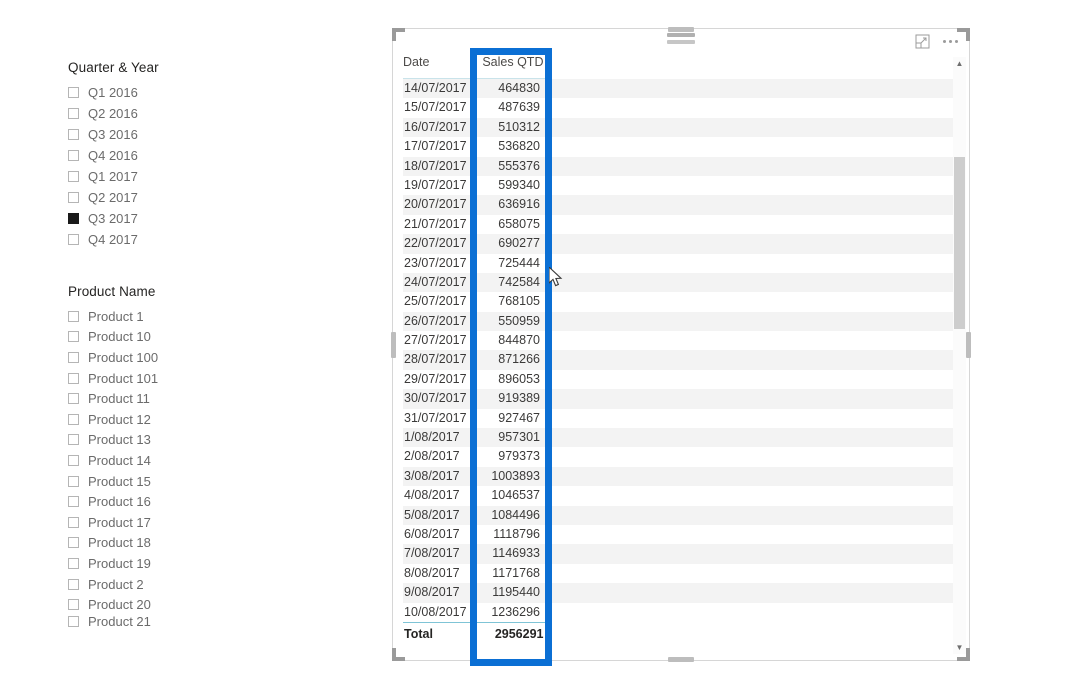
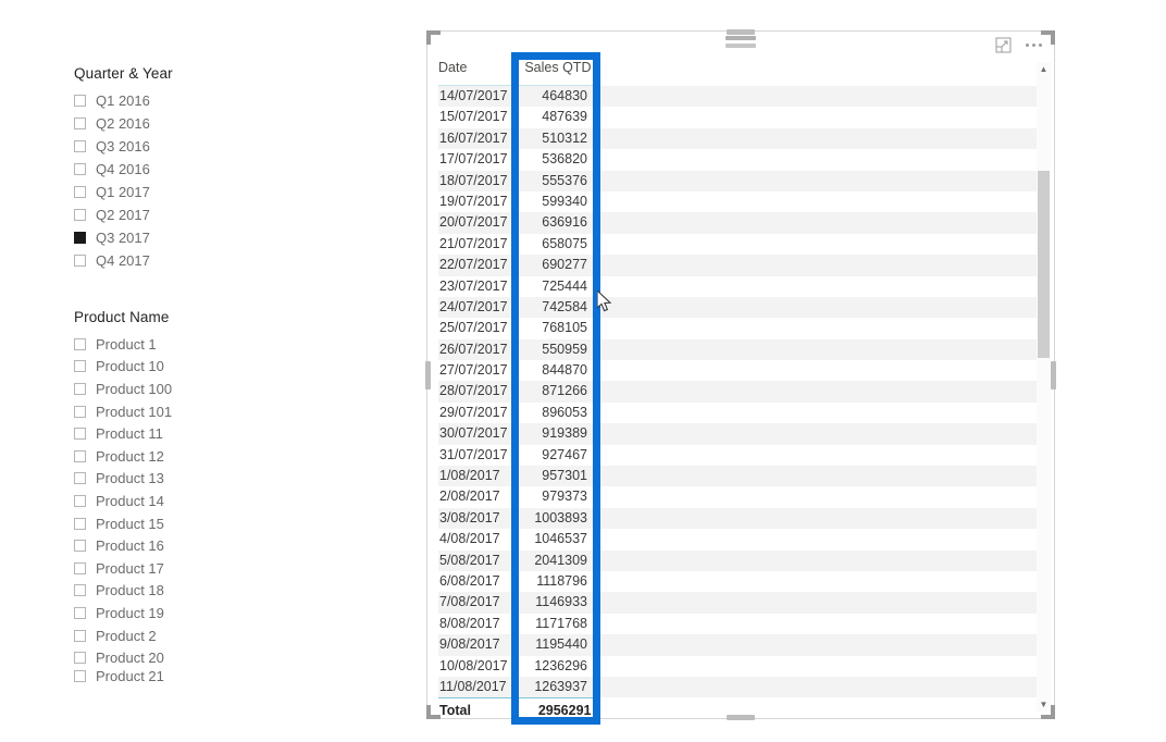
  Quarter & Year
  Q1 2016
  Q2 2016
  Q3 2016
  Q4 2016
  Q1 2017
  Q2 2017
  Q3 2017
  Q4 2017
  Product Name
  Product 1
  Product 10
  Product 100
  Product 101
  Product 11
  Product 12
  Product 13
  Product 14
  Product 15
  Product 16
  Product 17
  Product 18
  Product 19
  Product 2
  Product 20
  Product 21
  Date Sales QTD
  14/07/2017 464830
  15/07/2017 487639
  16/07/2017 510312
  17/07/2017 536820
  18/07/2017 555376
  19/07/2017 599340
  20/07/2017 636916
  21/07/2017 658075
  22/07/2017 690277
  23/07/2017 725444
  24/07/2017 742584
  25/07/2017 768105
  26/07/2017 550959
  27/07/2017 844870
  28/07/2017 871266
  29/07/2017 896053
  30/07/2017 919389
  31/07/2017 927467
  1/08/2017 957301
  2/08/2017 979373
  3/08/2017 1003893
  4/08/2017 1046537
- 5/08/2017 1084496
+ 5/08/2017 2041309
  6/08/2017 1118796
  7/08/2017 1146933
  8/08/2017 1171768
  9/08/2017 1195440
  10/08/2017 1236296
+ 11/08/2017 1263937
  Total 2956291
  ▲
  ▼
